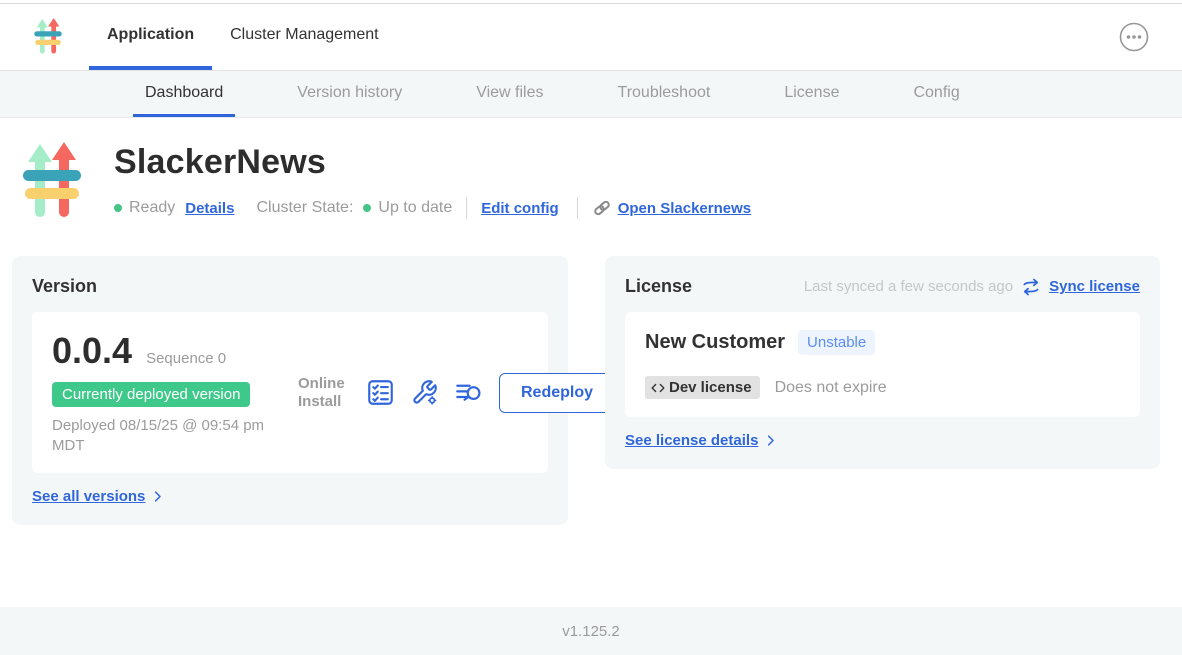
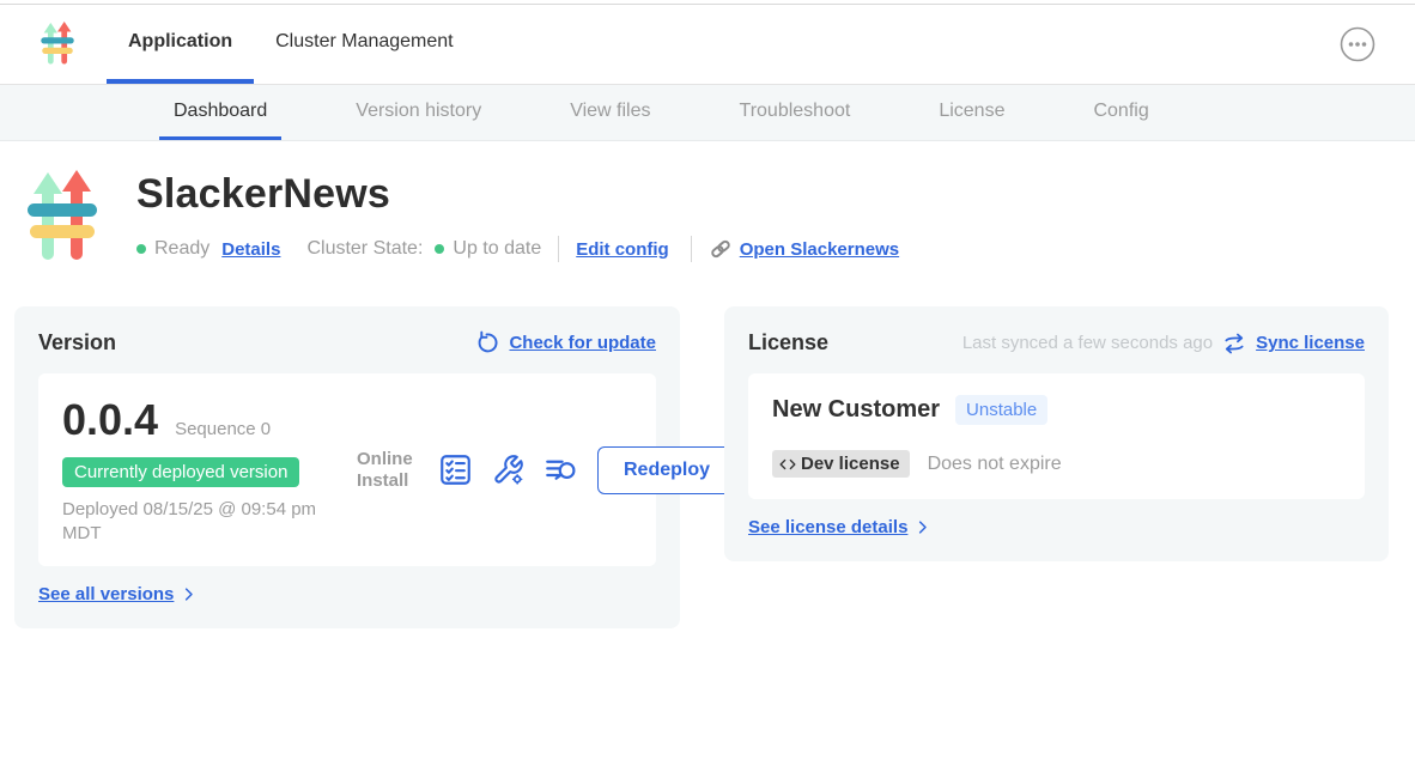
  Application
  Cluster Management
  Dashboard
  Version history
  View files
  Troubleshoot
  License
  Config
  SlackerNews
  Ready
  Details
  Cluster State:
  Up to date
  Edit config
  Open Slackernews
  Version
+ Check for update
  0.0.4
  Sequence 0
  Currently deployed version
  Deployed 08/15/25 @ 09:54 pm MDT
  Online Install
  Redeploy
  See all versions
  License
  Last synced a few seconds ago
  Sync license
  New Customer
  Unstable
  Dev license
  Does not expire
  See license details
- v1.125.2
